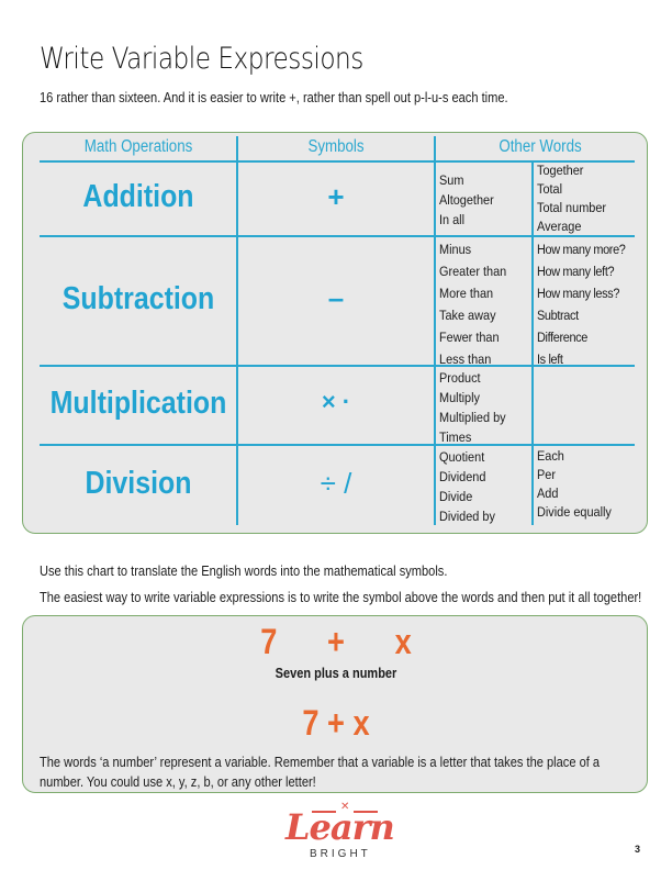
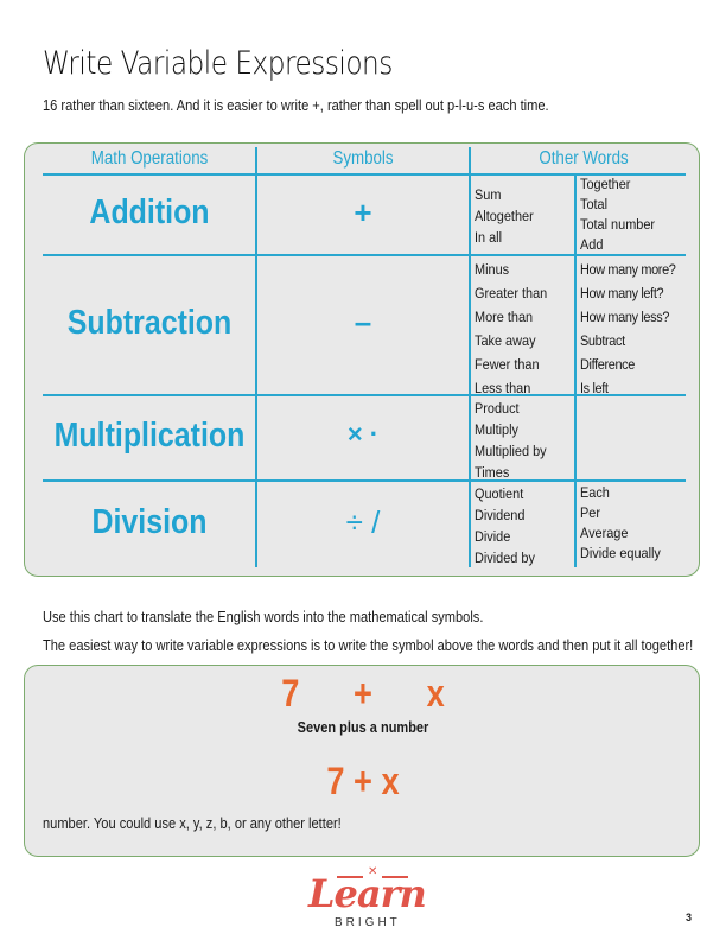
  Write Variable Expressions
  16 rather than sixteen. And it is easier to write +, rather than spell out p-l-u-s each time.
  Math Operations
  Symbols
  Other Words
  Addition
  +
  Sum
  Altogether
  In all
  Together
  Total
  Total number
- Average
+ Add
  Subtraction
  –
  Minus
  Greater than
  More than
  Take away
  Fewer than
  Less than
  How many more?
  How many left?
  How many less?
  Subtract
  Difference
  Is left
  Multiplication
  × ·
  Product
  Multiply
  Multiplied by
  Times
  Division
  ÷ /
  Quotient
  Dividend
  Divide
  Divided by
  Each
  Per
- Add
+ Average
  Divide equally
  Use this chart to translate the English words into the mathematical symbols.
  The easiest way to write variable expressions is to write the symbol above the words and then put it all together!
  7 + x
  Seven plus a number
  7 + x
- The words ‘a number’ represent a variable. Remember that a variable is a letter that takes the place of a
  number. You could use x, y, z, b, or any other letter!
  ✕
  Learn
  BRIGHT
  3
